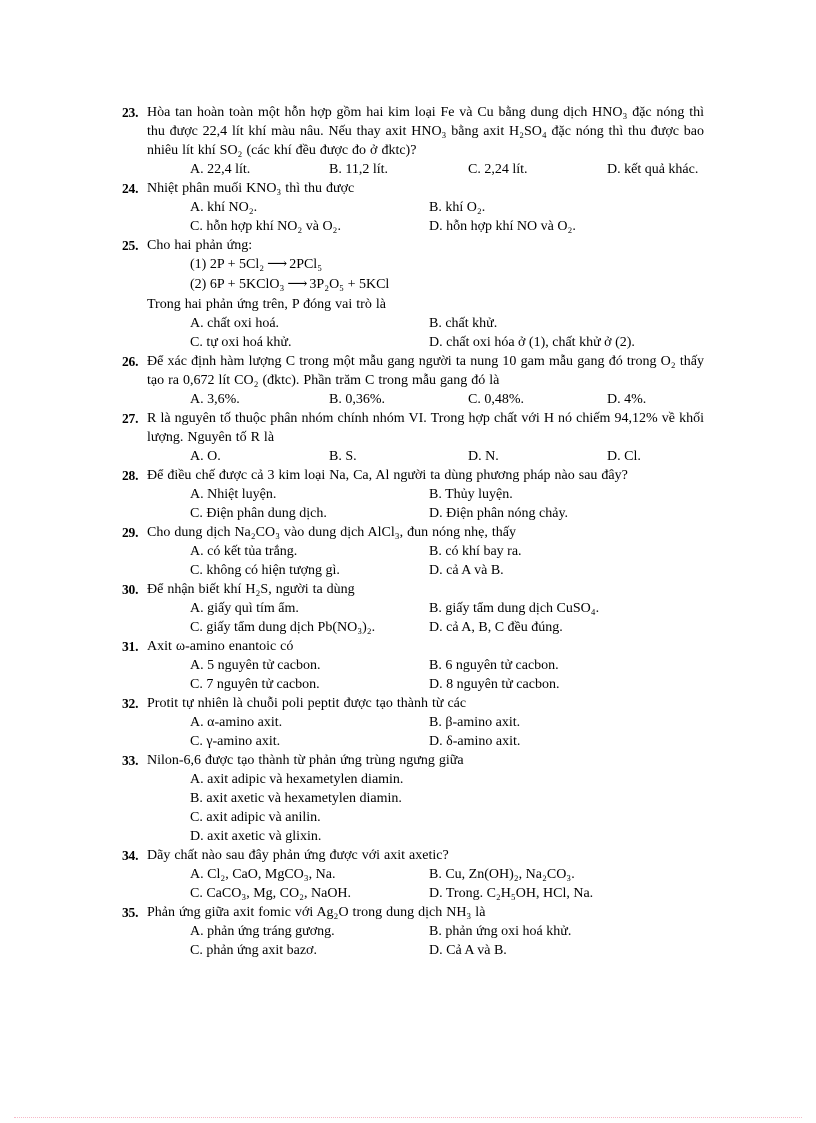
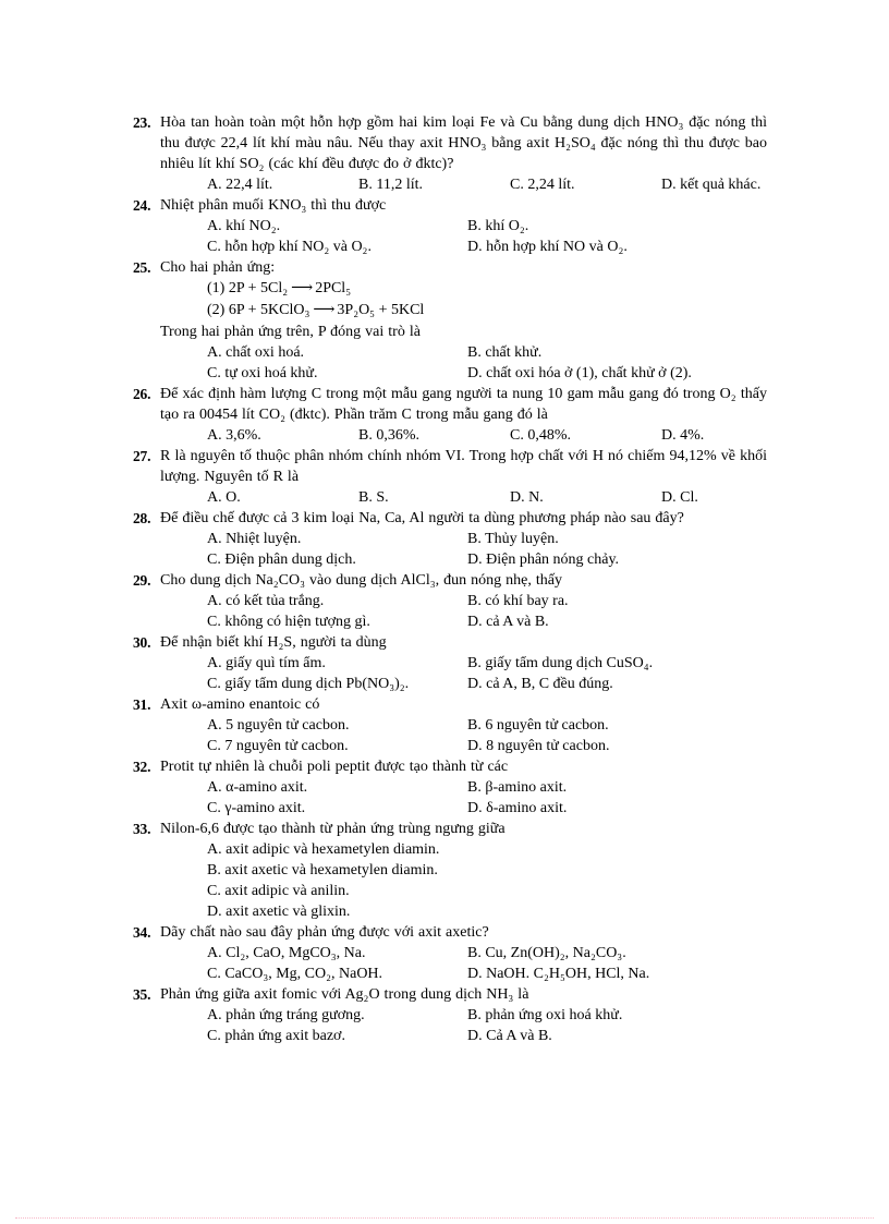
  23.
  Hòa tan hoàn toàn một hỗn hợp gồm hai kim loại Fe và Cu bằng dung dịch HNO₃ đặc nóng thì thu được 22,4 lít khí màu nâu. Nếu thay axit HNO₃ bằng axit H₂SO₄ đặc nóng thì thu được bao nhiêu lít khí SO₂ (các khí đều được đo ở đktc)?
  A. 22,4 lít.
  B. 11,2 lít.
  C. 2,24 lít.
  D. kết quả khác.
  24.
  Nhiệt phân muối KNO₃ thì thu được
  A. khí NO₂.
  B. khí O₂.
  C. hỗn hợp khí NO₂ và O₂.
  D. hỗn hợp khí NO và O₂.
  25.
  Cho hai phản ứng:
  (1) 2P + 5Cl₂ ⟶ 2PCl₅
  (2) 6P + 5KClO₃ ⟶ 3P₂O₅ + 5KCl
  Trong hai phản ứng trên, P đóng vai trò là
  A. chất oxi hoá.
  B. chất khử.
  C. tự oxi hoá khử.
  D. chất oxi hóa ở (1), chất khử ở (2).
  26.
- Để xác định hàm lượng C trong một mẫu gang người ta nung 10 gam mẫu gang đó trong O₂ thấy tạo ra 0,672 lít CO₂ (đktc). Phần trăm C trong mẫu gang đó là
+ Để xác định hàm lượng C trong một mẫu gang người ta nung 10 gam mẫu gang đó trong O₂ thấy tạo ra 00454 lít CO₂ (đktc). Phần trăm C trong mẫu gang đó là
  A. 3,6%.
  B. 0,36%.
  C. 0,48%.
  D. 4%.
  27.
  R là nguyên tố thuộc phân nhóm chính nhóm VI. Trong hợp chất với H nó chiếm 94,12% về khối lượng. Nguyên tố R là
  A. O.
  B. S.
  D. N.
  D. Cl.
  28.
  Để điều chế được cả 3 kim loại Na, Ca, Al người ta dùng phương pháp nào sau đây?
  A. Nhiệt luyện.
  B. Thủy luyện.
  C. Điện phân dung dịch.
  D. Điện phân nóng chảy.
  29.
  Cho dung dịch Na₂CO₃ vào dung dịch AlCl₃, đun nóng nhẹ, thấy
  A. có kết tủa trắng.
  B. có khí bay ra.
  C. không có hiện tượng gì.
  D. cả A và B.
  30.
  Để nhận biết khí H₂S, người ta dùng
  A. giấy quì tím ẩm.
  B. giấy tẩm dung dịch CuSO₄.
  C. giấy tẩm dung dịch Pb(NO₃)₂.
  D. cả A, B, C đều đúng.
  31.
  Axit ω-amino enantoic có
  A. 5 nguyên tử cacbon.
  B. 6 nguyên tử cacbon.
  C. 7 nguyên tử cacbon.
  D. 8 nguyên tử cacbon.
  32.
  Protit tự nhiên là chuỗi poli peptit được tạo thành từ các
  A. α-amino axit.
  B. β-amino axit.
  C. γ-amino axit.
  D. δ-amino axit.
  33.
  Nilon-6,6 được tạo thành từ phản ứng trùng ngưng giữa
  A. axit adipic và hexametylen diamin.
  B. axit axetic và hexametylen diamin.
  C. axit adipic và anilin.
  D. axit axetic và glixin.
  34.
  Dãy chất nào sau đây phản ứng được với axit axetic?
  A. Cl₂, CaO, MgCO₃, Na.
  B. Cu, Zn(OH)₂, Na₂CO₃.
  C. CaCO₃, Mg, CO₂, NaOH.
- D. Trong. C₂H₅OH, HCl, Na.
+ D. NaOH. C₂H₅OH, HCl, Na.
  35.
  Phản ứng giữa axit fomic với Ag₂O trong dung dịch NH₃ là
  A. phản ứng tráng gương.
  B. phản ứng oxi hoá khử.
  C. phản ứng axit bazơ.
  D. Cả A và B.
